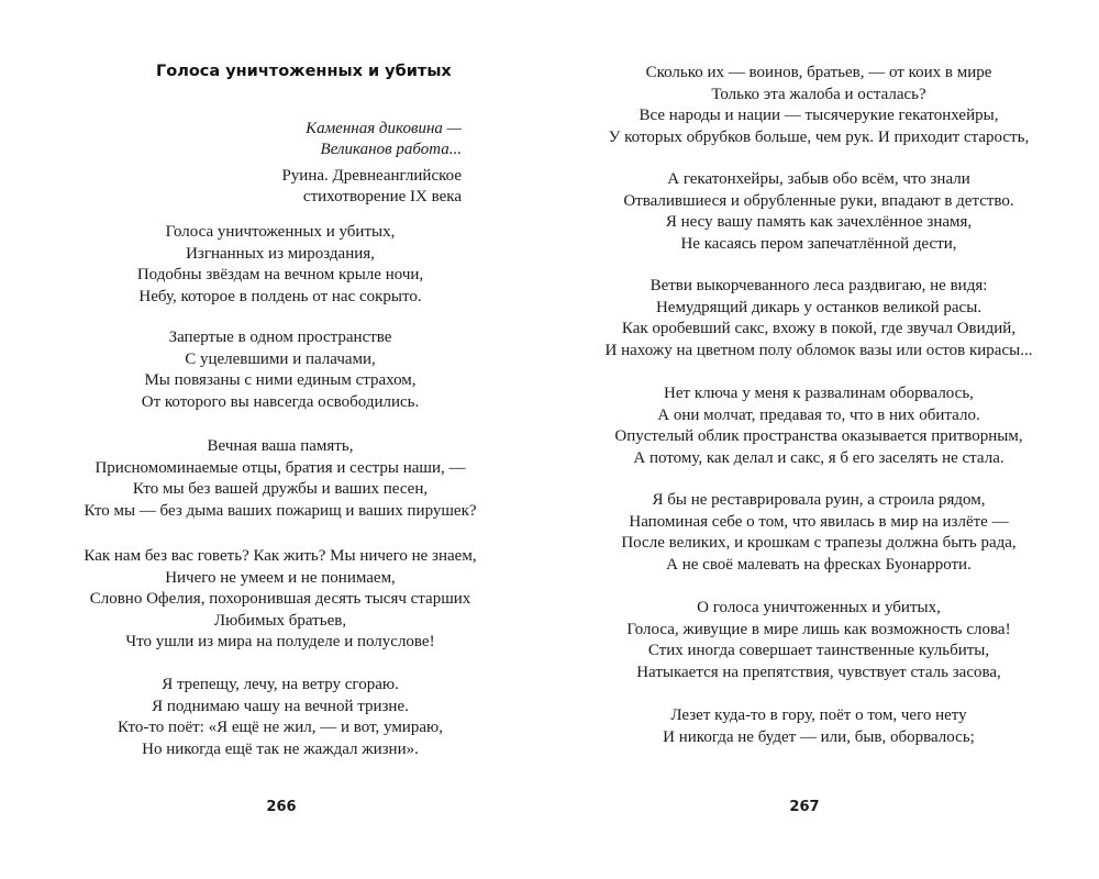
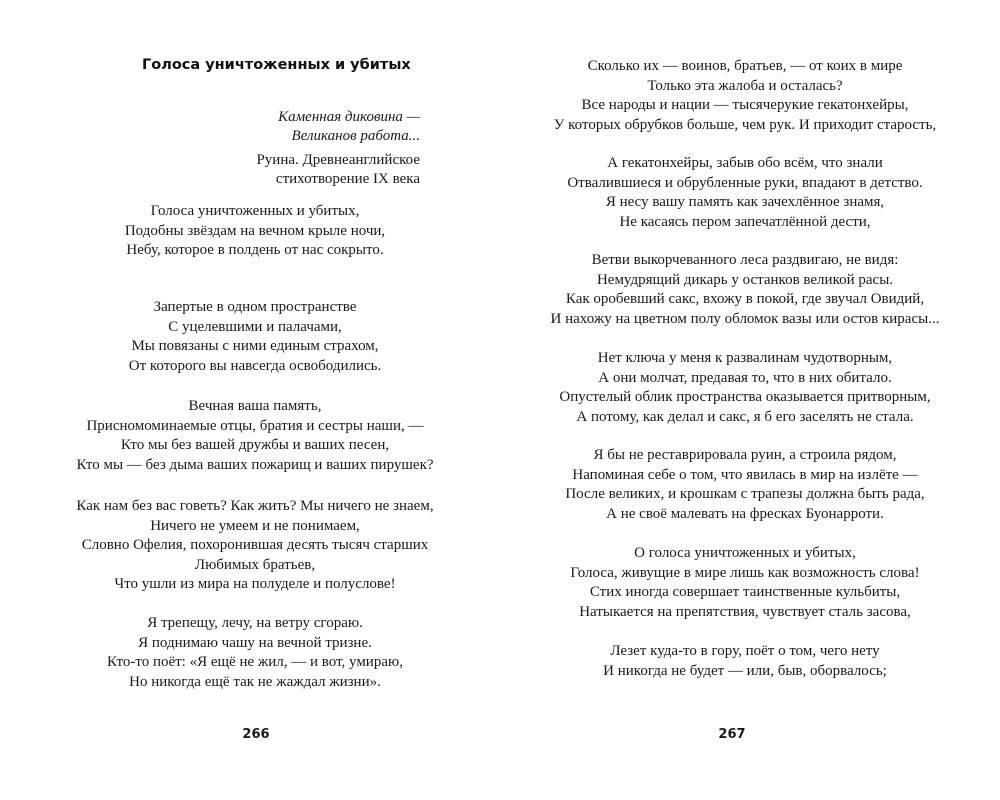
  Голоса уничтоженных и убитых
  Каменная диковина —
  Великанов работа...
  Руина. Древнеанглийское
  стихотворение IX века
  Голоса уничтоженных и убитых,
- Изгнанных из мироздания,
  Подобны звёздам на вечном крыле ночи,
  Небу, которое в полдень от нас сокрыто.
  Запертые в одном пространстве
  С уцелевшими и палачами,
  Мы повязаны с ними единым страхом,
  От которого вы навсегда освободились.
  Вечная ваша память,
  Присномоминаемые отцы, братия и сестры наши, —
  Кто мы без вашей дружбы и ваших песен,
  Кто мы — без дыма ваших пожарищ и ваших пирушек?
  Как нам без вас говеть? Как жить? Мы ничего не знаем,
  Ничего не умеем и не понимаем,
  Словно Офелия, похоронившая десять тысяч старших
  Любимых братьев,
  Что ушли из мира на полуделе и полуслове!
  Я трепещу, лечу, на ветру сгораю.
  Я поднимаю чашу на вечной тризне.
  Кто-то поёт: «Я ещё не жил, — и вот, умираю,
  Но никогда ещё так не жаждал жизни».
  266
  Сколько их — воинов, братьев, — от коих в мире
  Только эта жалоба и осталась?
  Все народы и нации — тысячерукие гекатонхейры,
  У которых обрубков больше, чем рук. И приходит старость,
  А гекатонхейры, забыв обо всём, что знали
  Отвалившиеся и обрубленные руки, впадают в детство.
  Я несу вашу память как зачехлённое знамя,
  Не касаясь пером запечатлённой дести,
  Ветви выкорчеванного леса раздвигаю, не видя:
  Немудрящий дикарь у останков великой расы.
  Как оробевший сакс, вхожу в покой, где звучал Овидий,
  И нахожу на цветном полу обломок вазы или остов кирасы...
- Нет ключа у меня к развалинам оборвалось,
+ Нет ключа у меня к развалинам чудотворным,
  А они молчат, предавая то, что в них обитало.
  Опустелый облик пространства оказывается притворным,
  А потому, как делал и сакс, я б его заселять не стала.
  Я бы не реставрировала руин, а строила рядом,
  Напоминая себе о том, что явилась в мир на излёте —
  После великих, и крошкам с трапезы должна быть рада,
  А не своё малевать на фресках Буонарроти.
  О голоса уничтоженных и убитых,
  Голоса, живущие в мире лишь как возможность слова!
  Стих иногда совершает таинственные кульбиты,
  Натыкается на препятствия, чувствует сталь засова,
  Лезет куда-то в гору, поёт о том, чего нету
  И никогда не будет — или, быв, оборвалось;
  267
